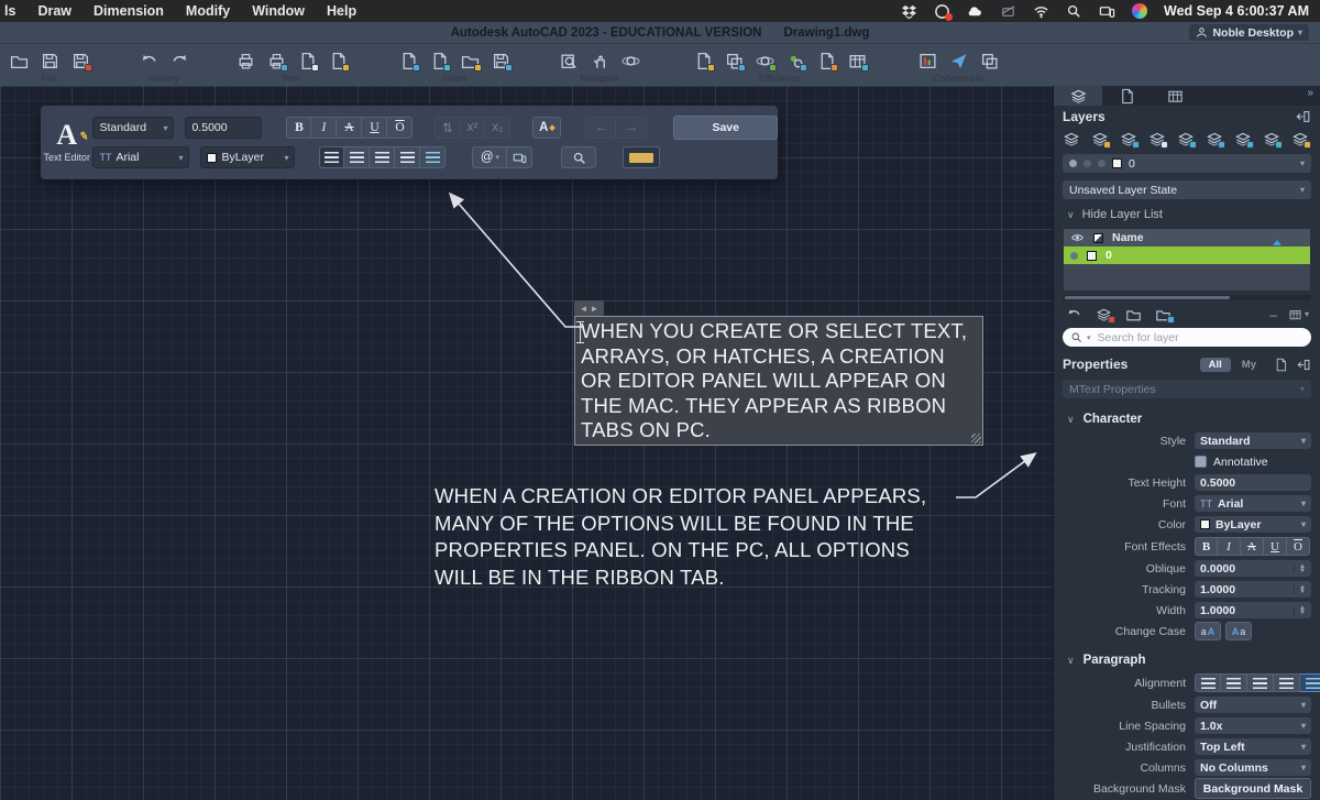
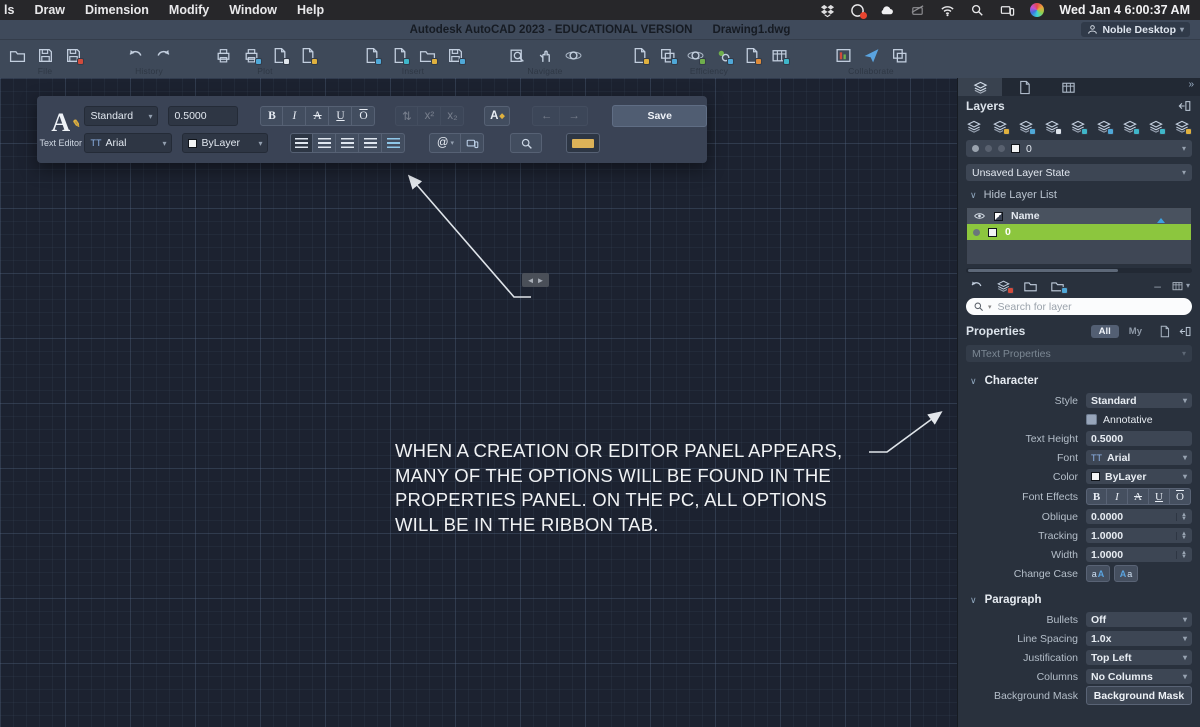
  ls
  Draw
  Dimension
  Modify
  Window
  Help
- Wed Sep 4 6:00:37 AM
+ Wed Jan 4 6:00:37 AM
  Autodesk AutoCAD 2023 - EDUCATIONAL VERSION
  Drawing1.dwg
  Noble Desktop
  ▾
  A
  Text Editor
  Standard
  ▾
  0.5000
  B
  I
  A
  U
  O
  ⇅
  x²
  x₂
  A
  ←
  →
  Save
  TT
  Arial
  ▾
  ByLayer
  ▾
  @
  ◄
  ►
- WHEN YOU CREATE OR SELECT TEXT,
- ARRAYS, OR HATCHES, A CREATION
- OR EDITOR PANEL WILL APPEAR ON
- THE MAC. THEY APPEAR AS RIBBON
- TABS ON PC.
  WHEN A CREATION OR EDITOR PANEL APPEARS,
  MANY OF THE OPTIONS WILL BE FOUND IN THE
  PROPERTIES PANEL. ON THE PC, ALL OPTIONS
  WILL BE IN THE RIBBON TAB.
  »
  Layers
  0
  ▾
  Unsaved Layer State
  ▾
  ∨
  Hide Layer List
  Name
  0
  –
  ▾
  Search for layer
  Properties
  All
  My
  MText Properties
  ▾
  ∨
  Character
  Style
  Standard
  ▾
  Annotative
  Text Height
  0.5000
  Font
  TT
  Arial
  ▾
  Color
  ByLayer
  ▾
  Font Effects
  B
  I
  A
  U
  O
  Oblique
  0.0000
  Tracking
  1.0000
  Width
  1.0000
  Change Case
  a
  A
  A
  a
  ∨
  Paragraph
- Alignment
  Bullets
  Off
  ▾
  Line Spacing
  1.0x
  ▾
  Justification
  Top Left
  ▾
  Columns
  No Columns
  ▾
  Background Mask
  Background Mask
